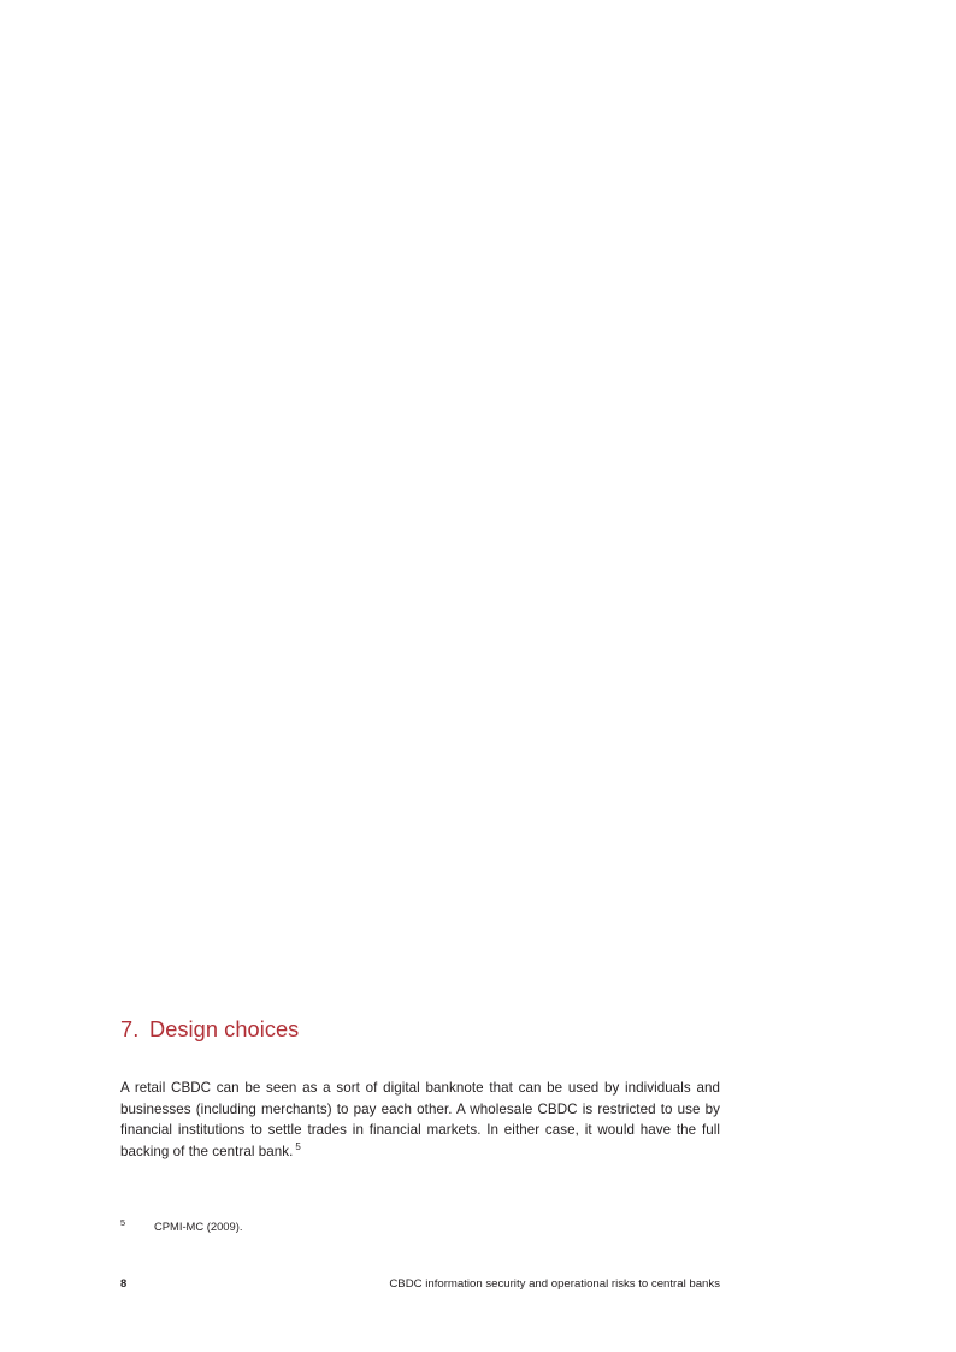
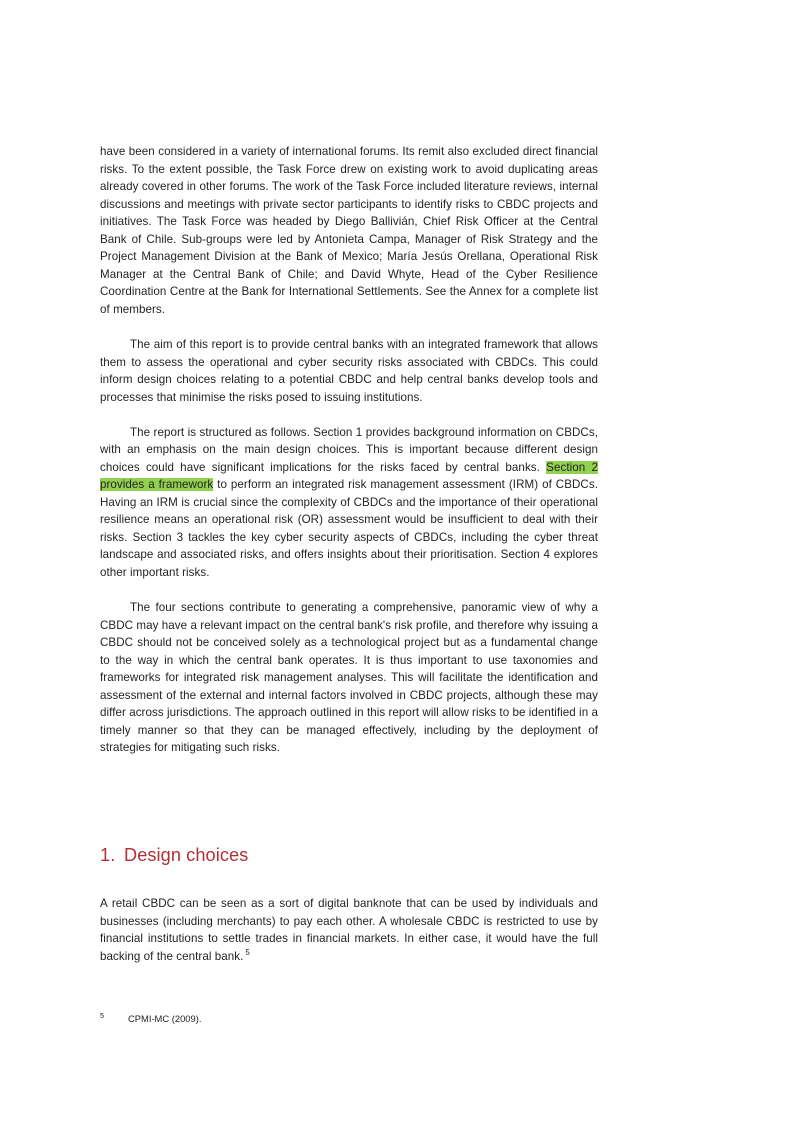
+ have been considered in a variety of international forums. Its remit also excluded direct financial risks. To the extent possible, the Task Force drew on existing work to avoid duplicating areas already covered in other forums. The work of the Task Force included literature reviews, internal discussions and meetings with private sector participants to identify risks to CBDC projects and initiatives. The Task Force was headed by Diego Ballivián, Chief Risk Officer at the Central Bank of Chile. Sub-groups were led by Antonieta Campa, Manager of Risk Strategy and the Project Management Division at the Bank of Mexico; María Jesús Orellana, Operational Risk Manager at the Central Bank of Chile; and David Whyte, Head of the Cyber Resilience Coordination Centre at the Bank for International Settlements. See the Annex for a complete list of members.
+ The aim of this report is to provide central banks with an integrated framework that allows them to assess the operational and cyber security risks associated with CBDCs. This could inform design choices relating to a potential CBDC and help central banks develop tools and processes that minimise the risks posed to issuing institutions.
+ The report is structured as follows. Section 1 provides background information on CBDCs, with an emphasis on the main design choices. This is important because different design choices could have significant implications for the risks faced by central banks. Section 2 provides a framework to perform an integrated risk management assessment (IRM) of CBDCs. Having an IRM is crucial since the complexity of CBDCs and the importance of their operational resilience means an operational risk (OR) assessment would be insufficient to deal with their risks. Section 3 tackles the key cyber security aspects of CBDCs, including the cyber threat landscape and associated risks, and offers insights about their prioritisation. Section 4 explores other important risks.
+ The four sections contribute to generating a comprehensive, panoramic view of why a CBDC may have a relevant impact on the central bank's risk profile, and therefore why issuing a CBDC should not be conceived solely as a technological project but as a fundamental change to the way in which the central bank operates. It is thus important to use taxonomies and frameworks for integrated risk management analyses. This will facilitate the identification and assessment of the external and internal factors involved in CBDC projects, although these may differ across jurisdictions. The approach outlined in this report will allow risks to be identified in a timely manner so that they can be managed effectively, including by the deployment of strategies for mitigating such risks.
- 7. Design choices
+ 1. Design choices
  A retail CBDC can be seen as a sort of digital banknote that can be used by individuals and businesses (including merchants) to pay each other. A wholesale CBDC is restricted to use by financial institutions to settle trades in financial markets. In either case, it would have the full backing of the central bank. 5
  5
  CPMI-MC (2009).
- 8
- CBDC information security and operational risks to central banks
